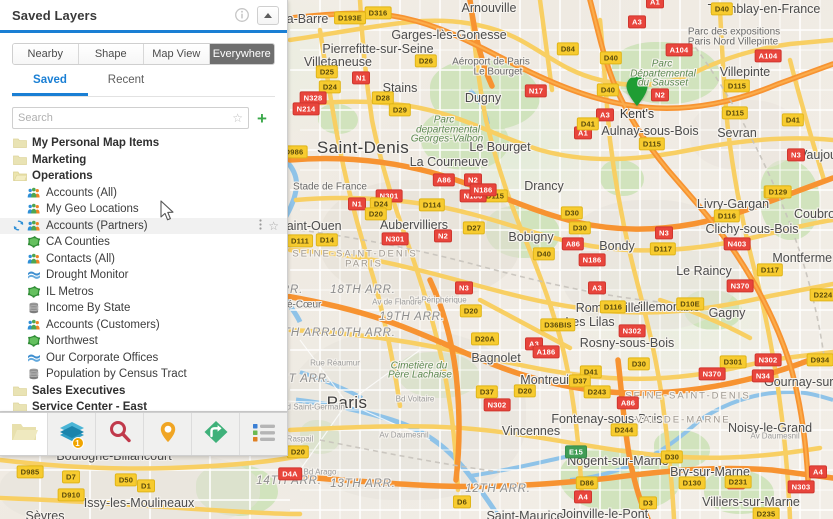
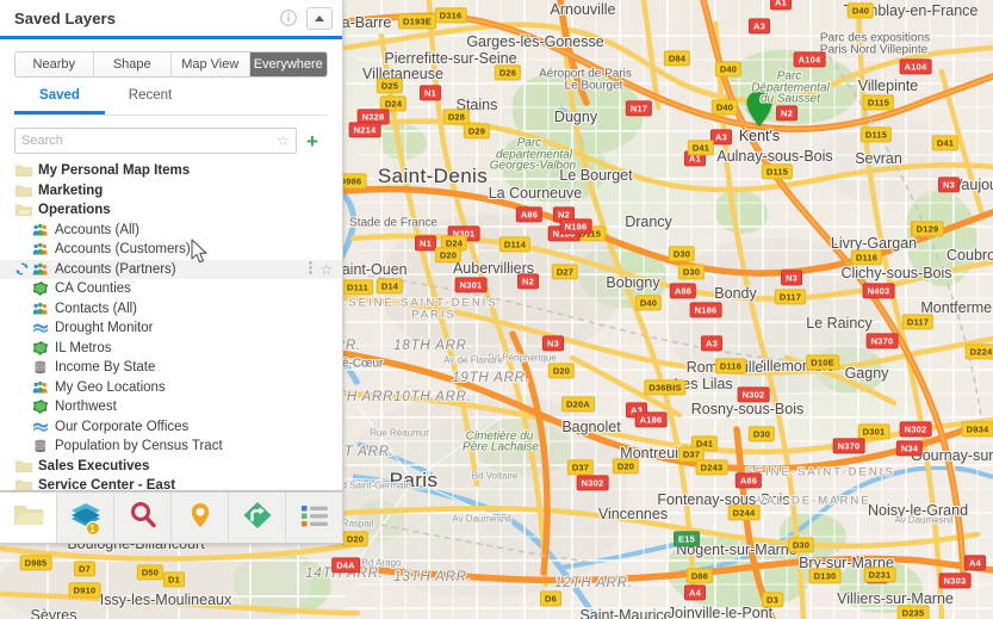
  Kent's
  Arnouville
  blay-en-France
  a-Barre
  Garges-lès-Gonesse
  Parc des expositions
  Paris Nord Villepinte
  Pierrefitte-sur-Seine
  Villetaneuse
  Aéroport de Paris
  Le Bourget
  Parc
  Départemental
  du Sausset
  Villepinte
  Stains
  Dugny
  Sevran
  Aulnay-sous-Bois
  Parc
  departemental
  Georges-Valbon
  Le Bourget
  Saint-Denis
  La Courneuve
  Livry-Gargan
  Coubro
  Stade de France
  Drancy
  Clichy-sous-Bois
  Bondy
  aint-Ouen
  Aubervilliers
  Bobigny
  Montferme
  Le Raincy
  SEINE-SAINT-DENIS
  PARIS
  18TH ARR.
  Gagny
  é-Cœur
  es Lilas
  19TH ARR.
  H ARR.
  10TH ARR.
  Rosny-sous-Bois
  Bagnolet
  Cimetière du
  Père Lachaise
  Montreui
  Fontenay-sous-Bois
  Noisy-le-Grand
  ournay-sur
  T ARR.
  Paris
  Vincennes
  Nogent-sur-Marn
  Bry-sur-Marne
  Villiers-sur-Marne
  Boulogne-Billancourt
  14TH ARR.
  13TH ARR.
  12TH ARR.
  Issy-les-Moulineaux
  Sèvres
  Saint-Maurice
  Joinville-le-Pont
  INE-SAINT-DENIS
  VAL-DE-MARNE
  Bd Périphérique
  Av de Flandre
  Bd Voltaire
  Av Daumesnil
  Rue Réaumur
  d Saint-Germain
  Raspail
  Bd Arago
  Av Daumesnil
  D40
  D316
  D193E
  A1
  A3
  D84
  D26
  A104
  A104
  D25
  N1
  D24
  N328
  N17
  D41
  D115
  N214
  D28
  D29
  D40
  N2
  D40
  D115
  D115
  A1
  A3
  D41
  986
  N3
  D116
  A86
  D30
  D30
  N3
  N403
  D117
  D117
  N186
  A3
  N370
  D116
  N302
  D10E
  D224
  D36BIS
  D20
  N3
  D20A
  A3
  A186
  N301
  N2
  N186
  A86
  N1
  D24
  D114
  D20
  D27
  N301
  N2
  D111
  D14
  D40
  D37
  D20
  N302
  D30
  D301
  N302
  D934
  N370
  N34
  D41
  D37
  D243
  A86
  D244
  D30
  E15
  D130
  D231
  N303
  A4
  D86
  A4
  D3
  D235
  D6
  D985
  D7
  D50
  D1
  D910
  D20
  D4A
  D129
  Saved Layers
  Nearby
  Shape
  Map View
  Everywhere
  Saved
  Recent
  Search
  ☆
  +
  My Personal Map Items
  Marketing
  Operations
  Accounts (All)
- My Geo Locations
+ Accounts (Customers)
  Accounts (Partners)
  ☆
  CA Counties
  Contacts (All)
  Drought Monitor
  IL Metros
  Income By State
- Accounts (Customers)
+ My Geo Locations
  Northwest
  Our Corporate Offices
  Population by Census Tract
  Sales Executives
  Service Center - East
  1
